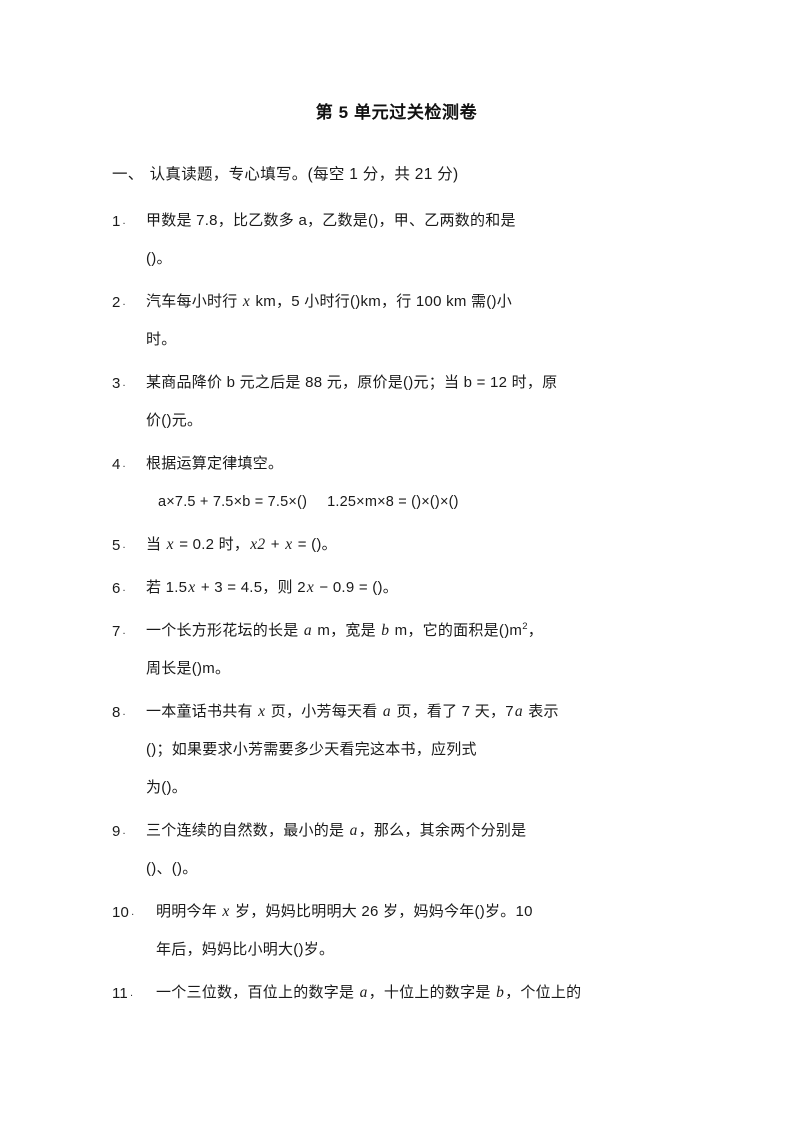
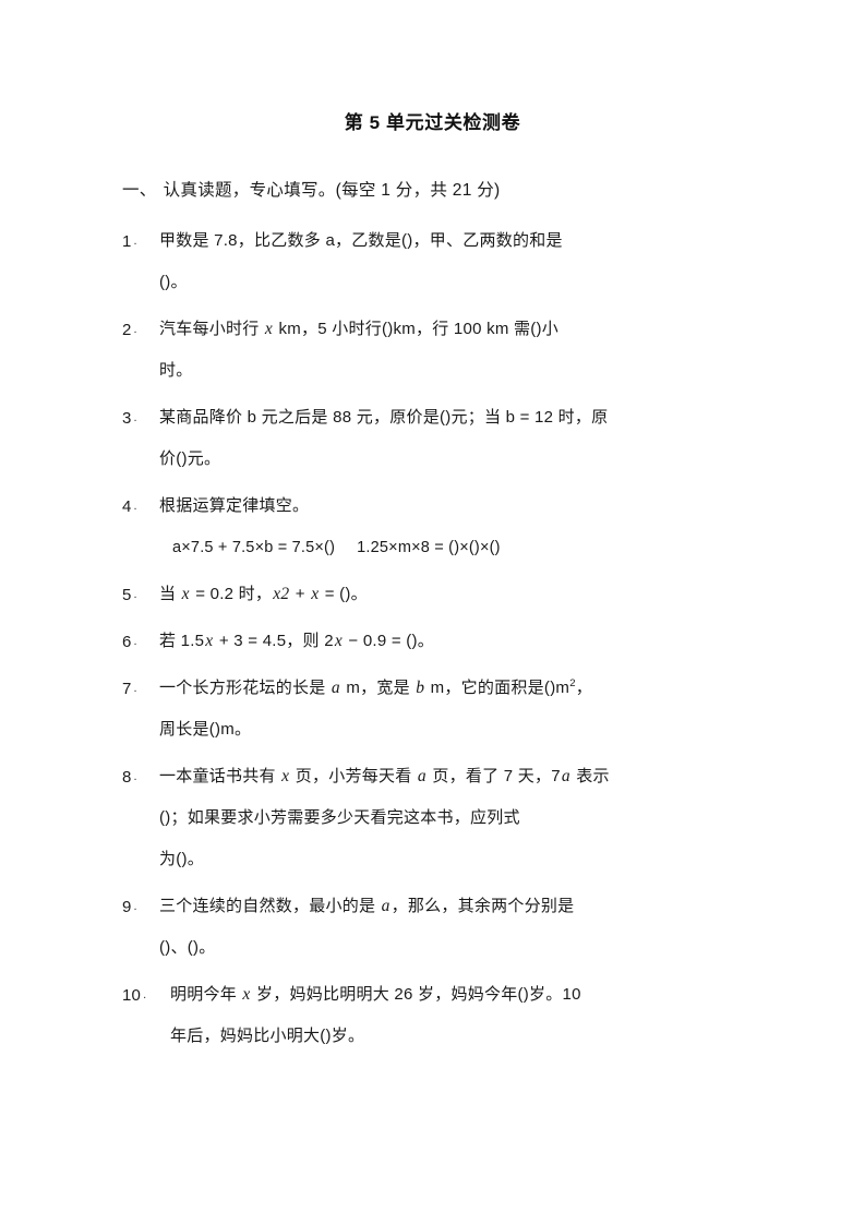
  第 5 单元过关检测卷
  一、 认真读题，专心填写。(每空 1 分，共 21 分)
  1 .
  甲数是 7.8，比乙数多 a，乙数是()，甲、乙两数的和是
  ()。
  2 .
  汽车每小时行 x km，5 小时行()km，行 100 km 需()小
  时。
  3 .
  某商品降价 b 元之后是 88 元，原价是()元；当 b = 12 时，原
  价()元。
  4 .
  根据运算定律填空。
  a×7.5 + 7.5×b = 7.5×() 1.25×m×8 = ()×()×()
  5 .
  当 x = 0.2 时，x2 + x = ()。
  6 .
  若 1.5x + 3 = 4.5，则 2x − 0.9 = ()。
  7 .
  一个长方形花坛的长是 a m，宽是 b m，它的面积是()m2，
  周长是()m。
  8 .
  一本童话书共有 x 页，小芳每天看 a 页，看了 7 天，7a 表示
  ()；如果要求小芳需要多少天看完这本书，应列式
  为()。
  9 .
  三个连续的自然数，最小的是 a，那么，其余两个分别是
  ()、()。
  10 .
  明明今年 x 岁，妈妈比明明大 26 岁，妈妈今年()岁。10
  年后，妈妈比小明大()岁。
- 11 .
- 一个三位数，百位上的数字是 a，十位上的数字是 b，个位上的
